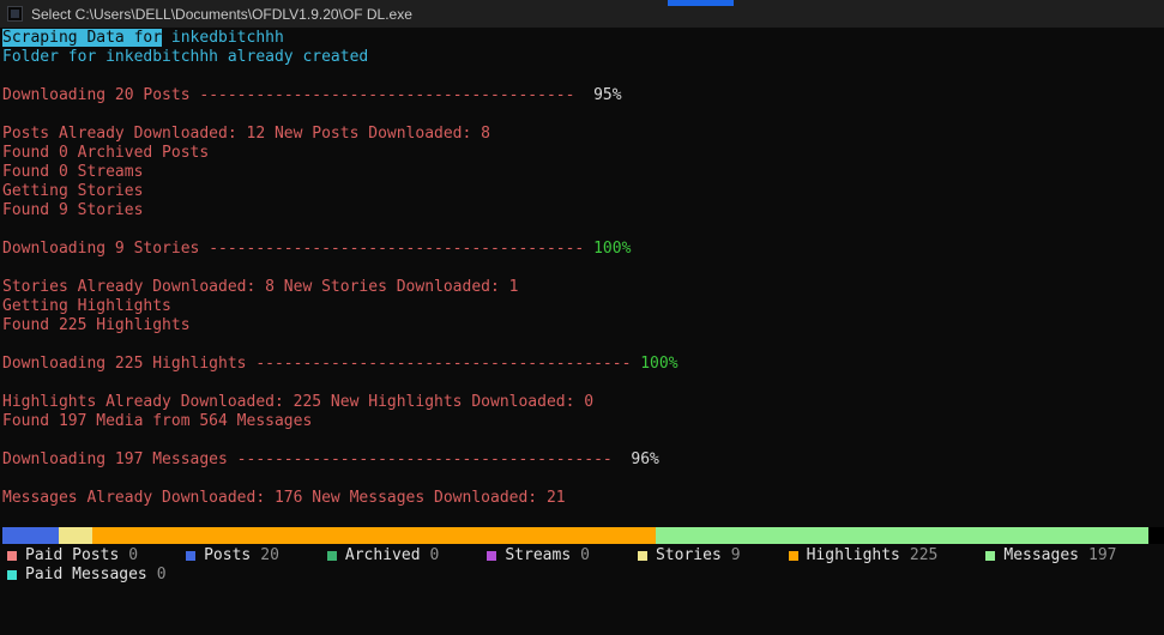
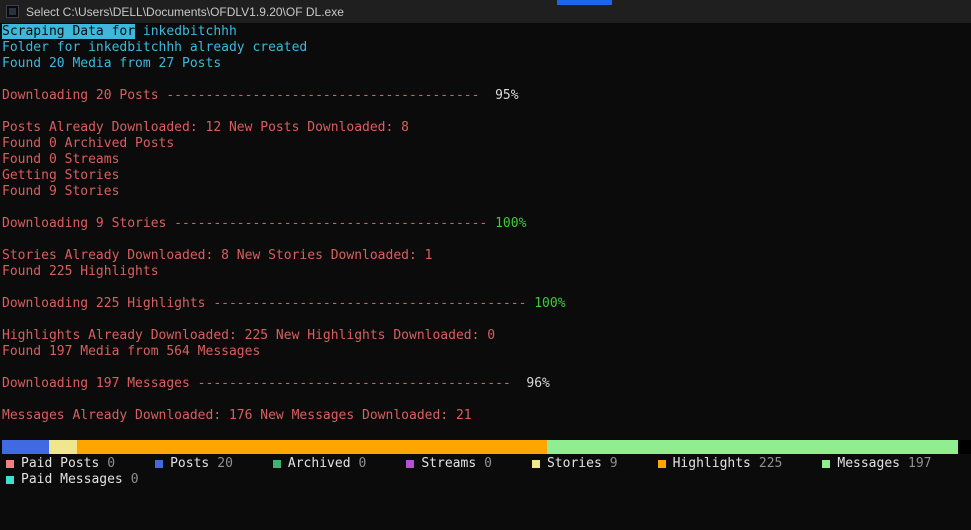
  Select C:\Users\DELL\Documents\OFDLV1.9.20\OF DL.exe
  Scraping Data for inkedbitchhh
  Folder for inkedbitchhh already created
+ Found 20 Media from 27 Posts
  Downloading 20 Posts ---------------------------------------- 95%
  Posts Already Downloaded: 12 New Posts Downloaded: 8
  Found 0 Archived Posts
  Found 0 Streams
  Getting Stories
  Found 9 Stories
  Downloading 9 Stories ---------------------------------------- 100%
  Stories Already Downloaded: 8 New Stories Downloaded: 1
- Getting Highlights
  Found 225 Highlights
  Downloading 225 Highlights ---------------------------------------- 100%
  Highlights Already Downloaded: 225 New Highlights Downloaded: 0
  Found 197 Media from 564 Messages
  Downloading 197 Messages ---------------------------------------- 96%
  Messages Already Downloaded: 176 New Messages Downloaded: 21
  Paid Posts
  0
  Posts
  20
  Archived
  0
  Streams
  0
  Stories
  9
  Highlights
  225
  Messages
  197
  Paid Messages
  0
